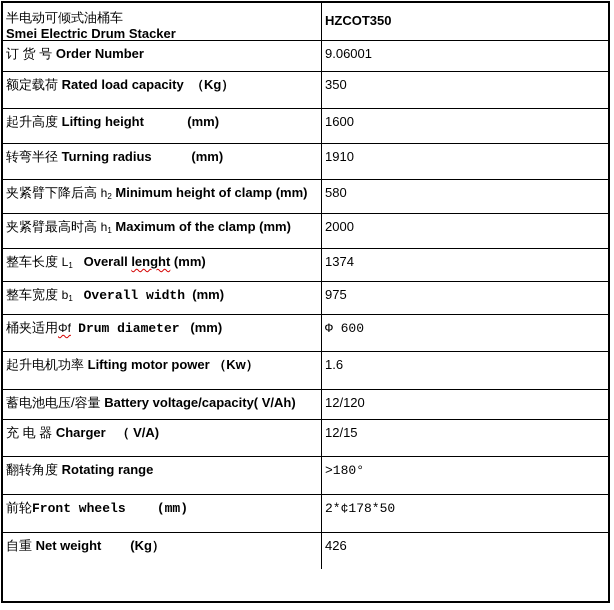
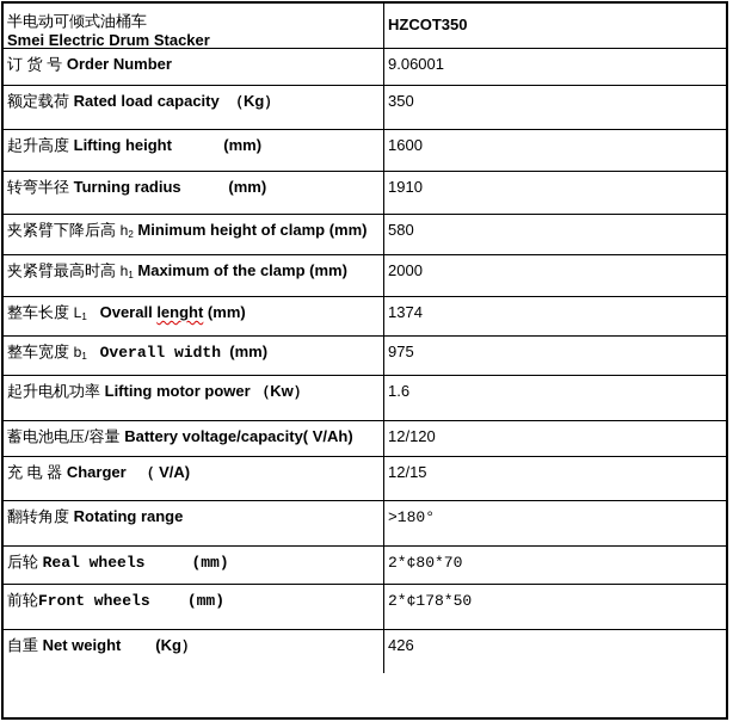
  半电动可倾式油桶车
  Smei Electric Drum Stacker
  HZCOT350
  订 货 号 Order Number
  9.06001
  额定载荷 Rated load capacity （Kg）
  350
  起升高度 Lifting height (mm)
  1600
  转弯半径 Turning radius (mm)
  1910
  夹紧臂下降后高 h2 Minimum height of clamp (mm)
  580
  夹紧臂最高时高 h1 Maximum of the clamp (mm)
  2000
  整车长度 L1 Overall lenght (mm)
  1374
  整车宽度 b1 Overall width (mm)
  975
- 桶夹适用Φf Drum diameter (mm)
- Φ 600
  起升电机功率 Lifting motor power （Kw）
  1.6
  蓄电池电压/容量 Battery voltage/capacity( V/Ah)
  12/120
  充 电 器 Charger （ V/A)
  12/15
  翻转角度 Rotating range
  >180°
+ 后轮 Real wheels (mm)
+ 2*¢80*70
  前轮Front wheels (mm)
  2*¢178*50
  自重 Net weight (Kg）
  426
